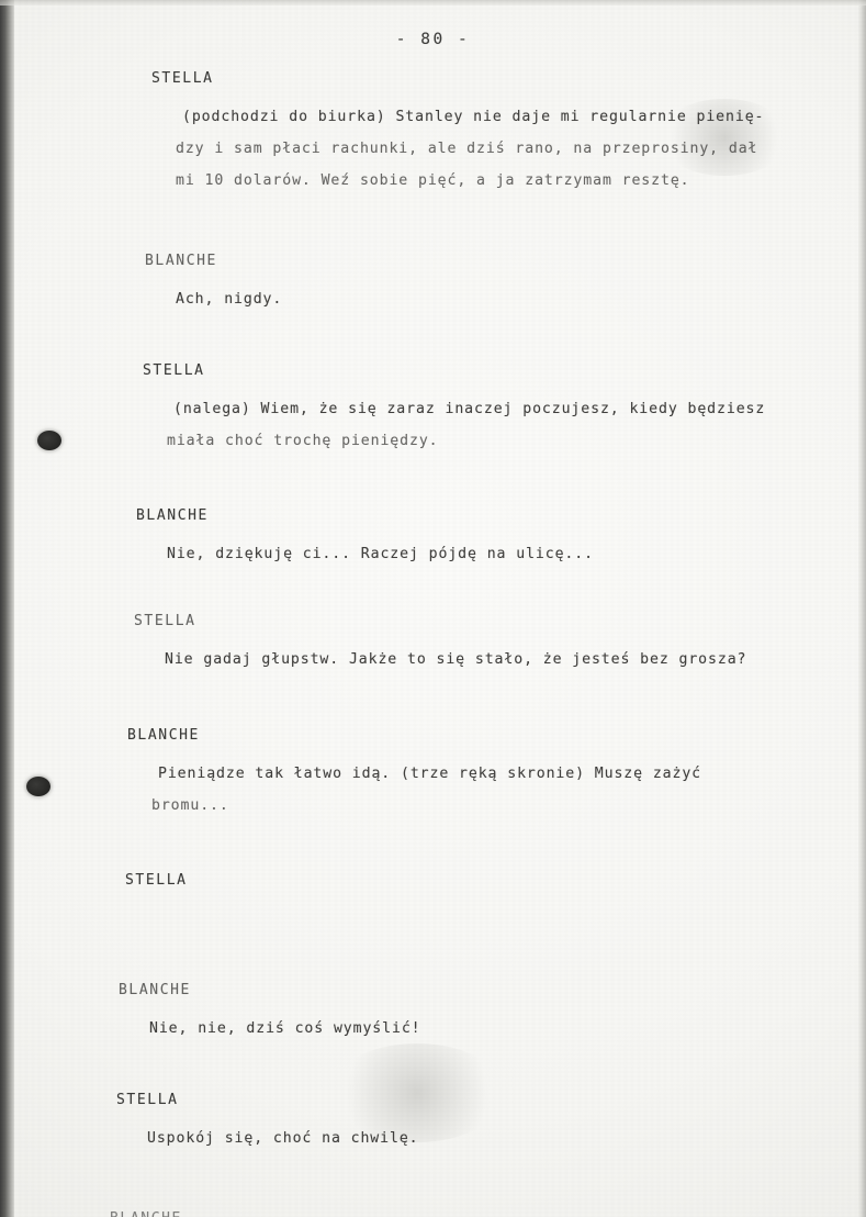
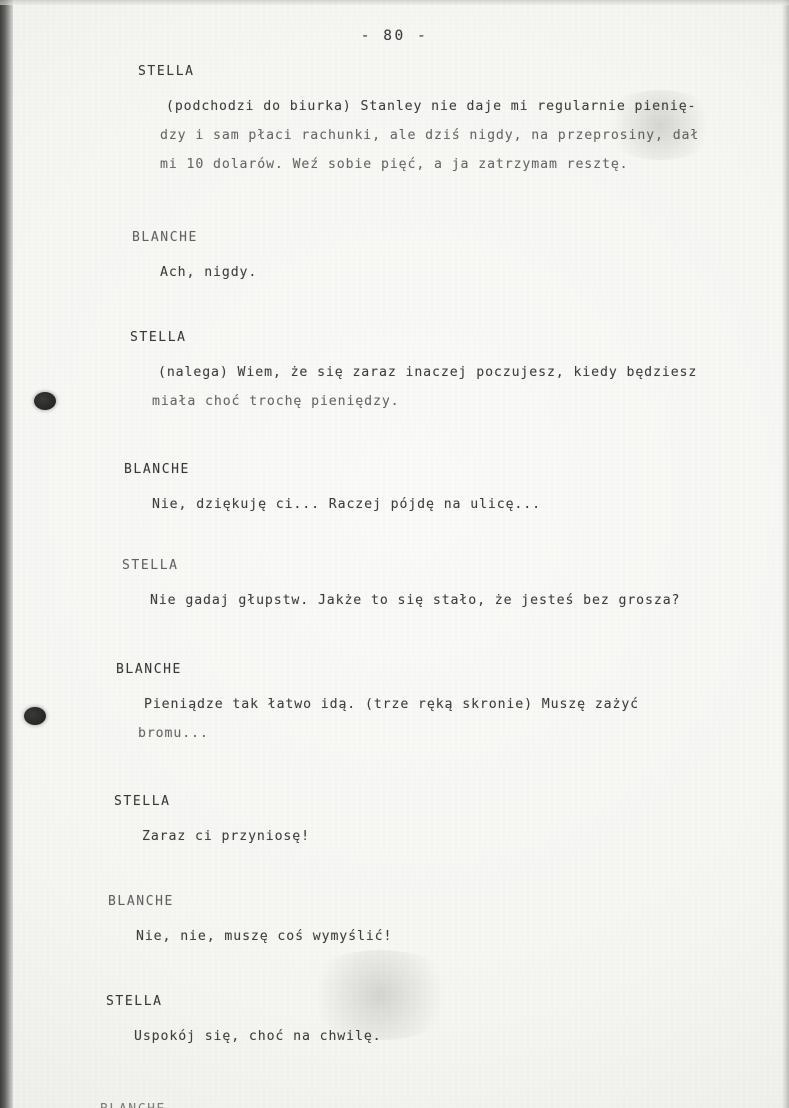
  - 80 -
  STELLA
  (podchodzi do biurka) Stanley nie daje mi regularnie pienię-
- dzy i sam płaci rachunki, ale dziś rano, na przeprosiny, dał
+ dzy i sam płaci rachunki, ale dziś nigdy, na przeprosiny, dał
  mi 10 dolarów. Weź sobie pięć, a ja zatrzymam resztę.
  BLANCHE
  Ach, nigdy.
  STELLA
  (nalega) Wiem, że się zaraz inaczej poczujesz, kiedy będziesz
  miała choć trochę pieniędzy.
  BLANCHE
  Nie, dziękuję ci... Raczej pójdę na ulicę...
  STELLA
  Nie gadaj głupstw. Jakże to się stało, że jesteś bez grosza?
  BLANCHE
  Pieniądze tak łatwo idą. (trze ręką skronie) Muszę zażyć
  bromu...
  STELLA
+ Zaraz ci przyniosę!
  BLANCHE
- Nie, nie, dziś coś wymyślić!
+ Nie, nie, muszę coś wymyślić!
  STELLA
  Uspokój się, choć na chwilę.
